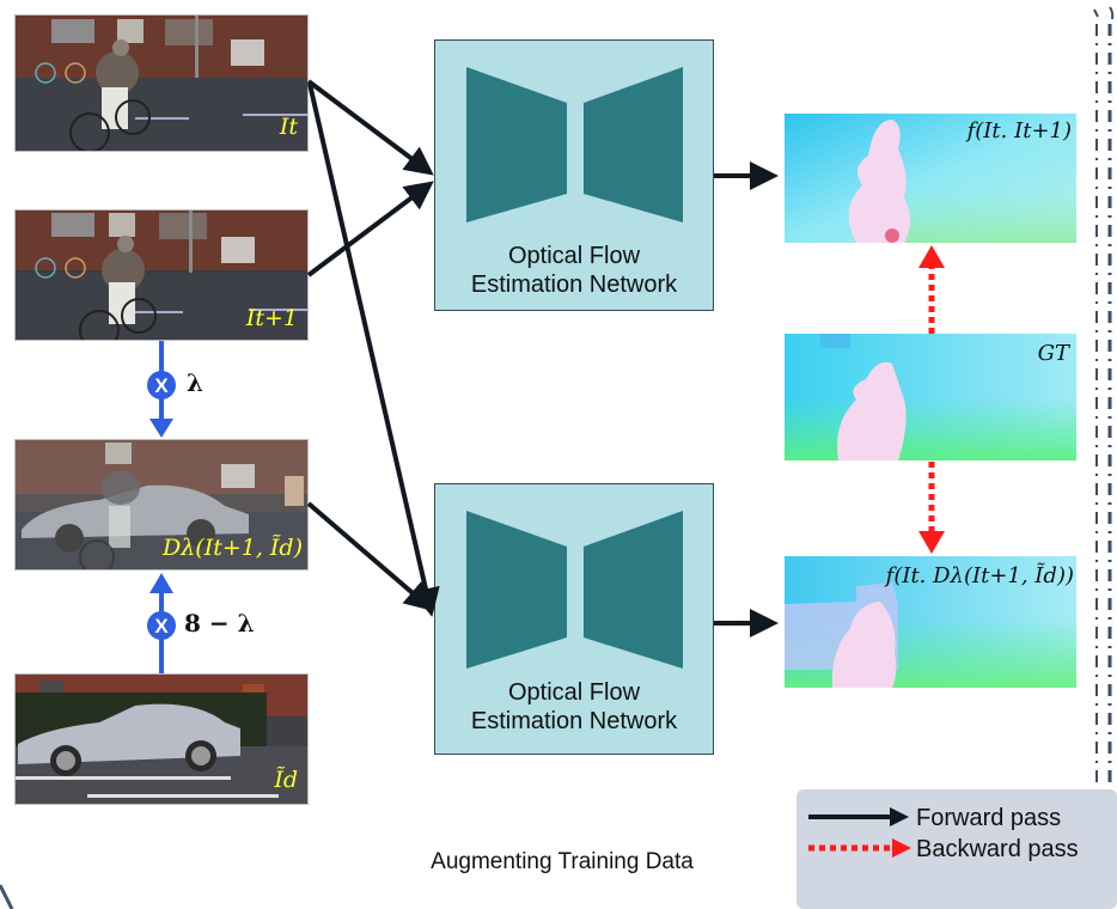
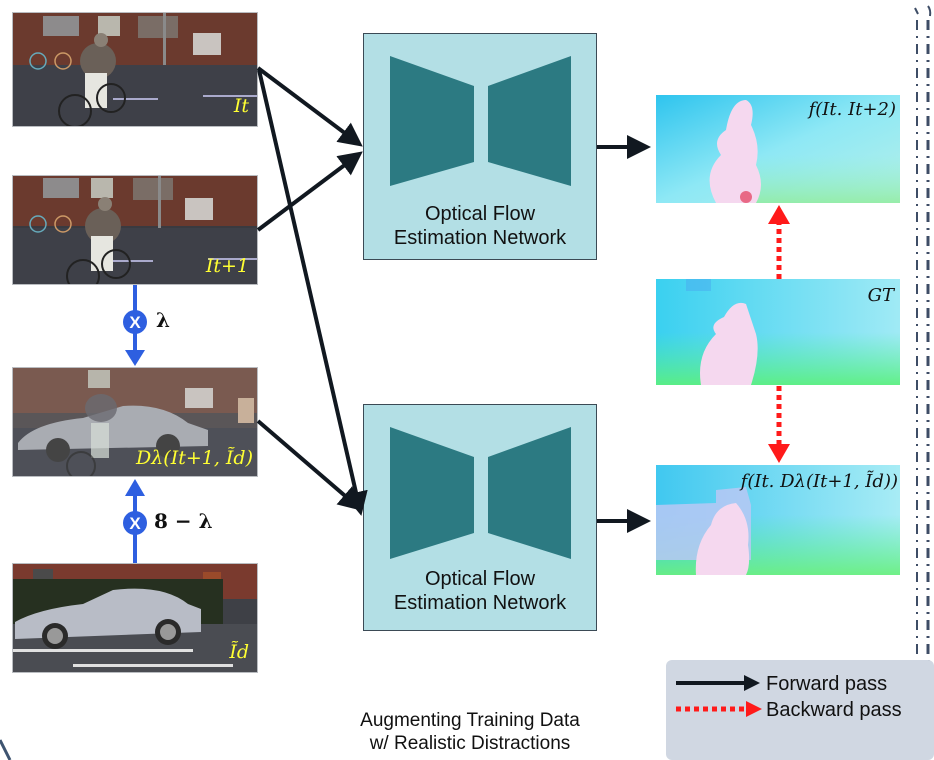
  It
  It+1
  Dλ(It+1, Ĩd)
  Ĩd
  λ
  8 − λ
  Optical Flow
  Estimation Network
  Optical Flow
  Estimation Network
- f(It. It+1)
+ f(It. It+2)
  GT
  f(It. Dλ(It+1, Ĩd))
  X
  X
  Augmenting Training Data
+ w/ Realistic Distractions
  Forward pass
  Backward pass
